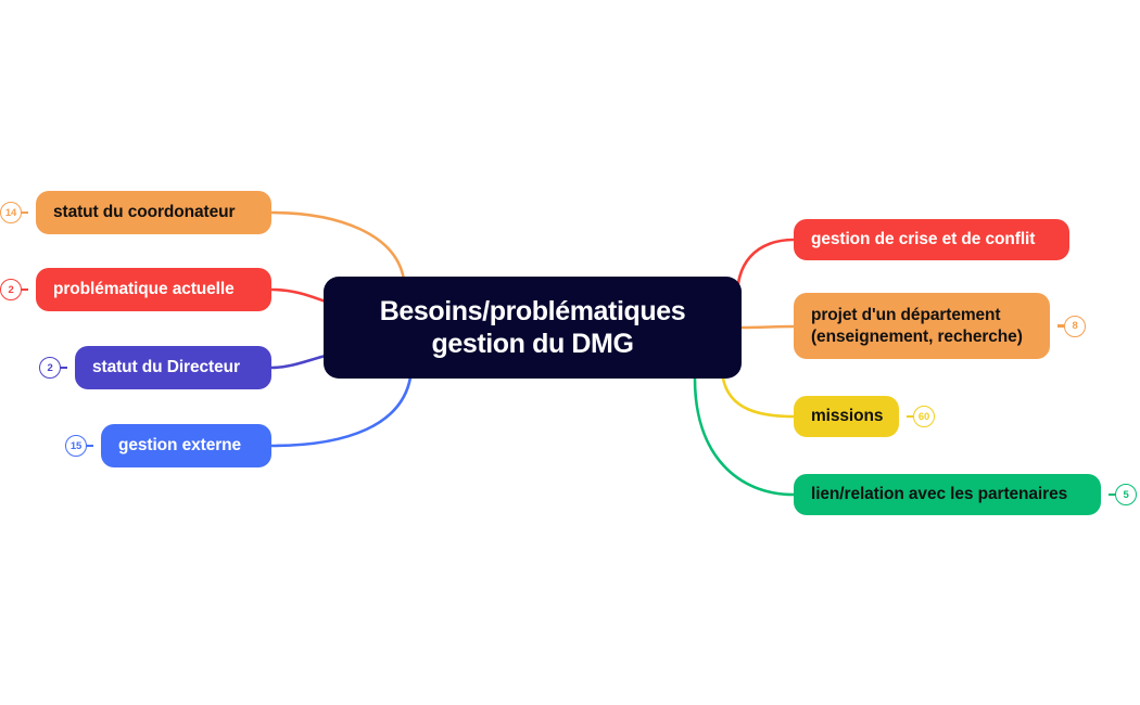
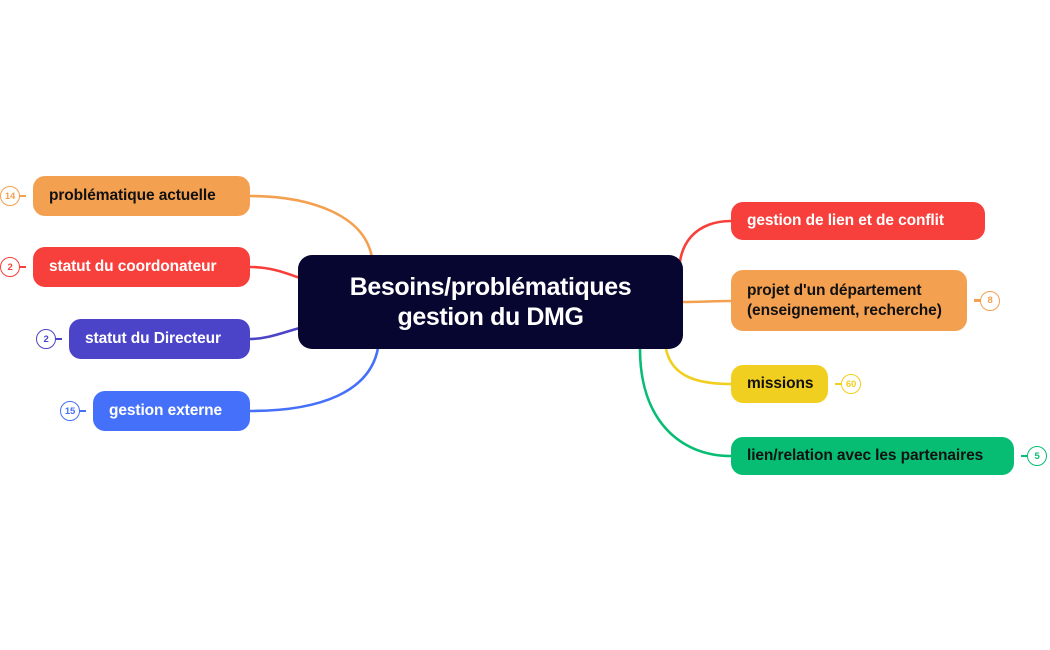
  Besoins/problématiques
  gestion du DMG
- statut du coordonateur
+ problématique actuelle
  14
- problématique actuelle
+ statut du coordonateur
  2
  statut du Directeur
  2
  gestion externe
  15
- gestion de crise et de conflit
+ gestion de lien et de conflit
  projet d'un département
  (enseignement, recherche)
  8
  missions
  60
  lien/relation avec les partenaires
  5
